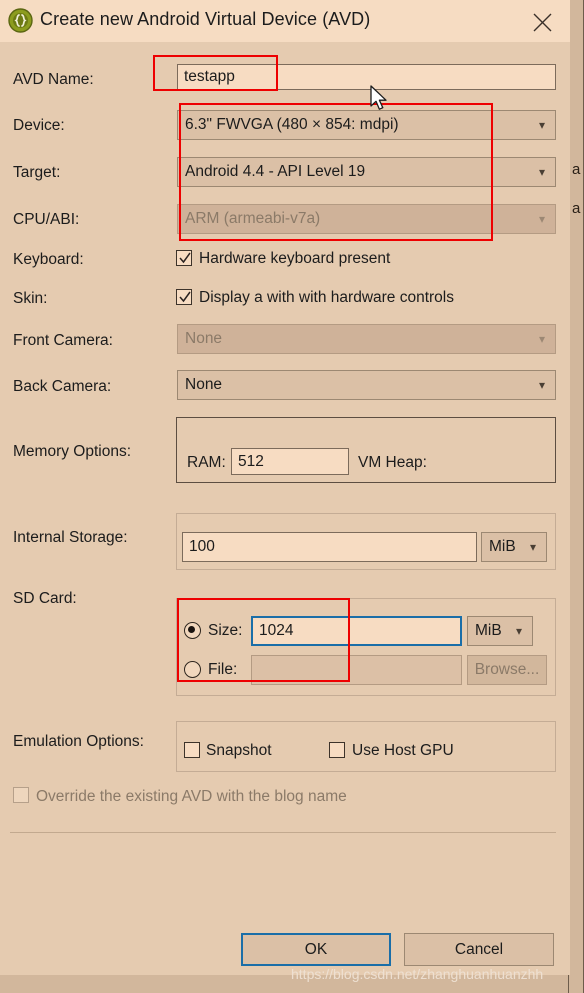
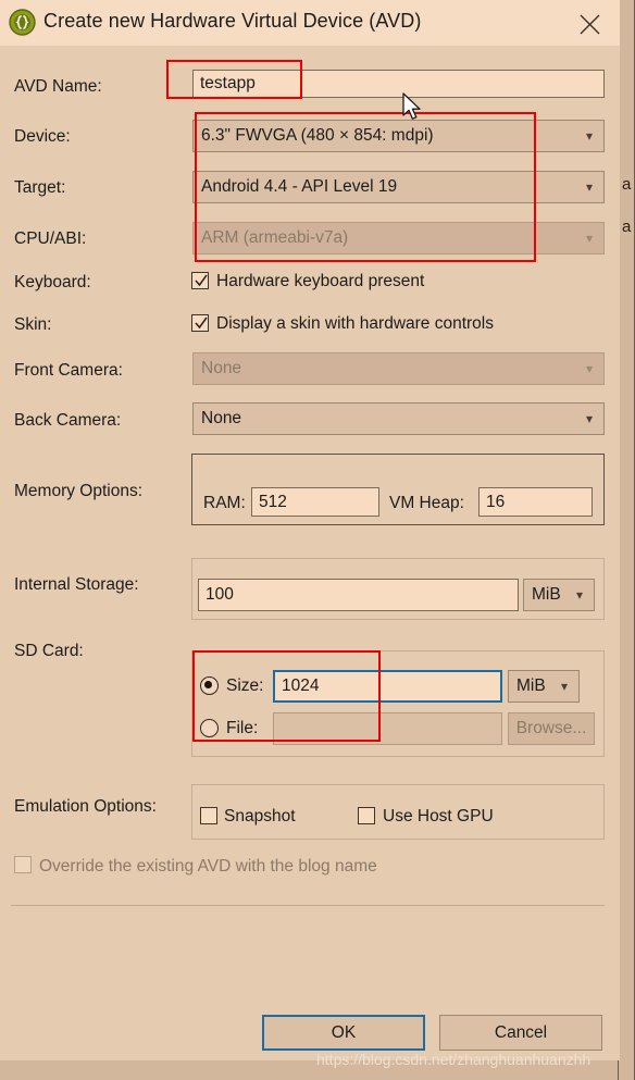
  a
  a
- Create new Android Virtual Device (AVD)
+ Create new Hardware Virtual Device (AVD)
  AVD Name:
  testapp
  Device:
  6.3" FWVGA (480 × 854: mdpi)
  ▾
  Target:
  Android 4.4 - API Level 19
  ▾
  CPU/ABI:
  ARM (armeabi-v7a)
  ▾
  Keyboard:
  Hardware keyboard present
  Skin:
- Display a with with hardware controls
+ Display a skin with hardware controls
  Front Camera:
  None
  ▾
  Back Camera:
  None
  ▾
  Memory Options:
  RAM:
  512
  VM Heap:
+ 16
  Internal Storage:
  100
  MiB
  ▾
  SD Card:
  Size:
  1024
  MiB
  ▾
  File:
  Browse...
  Emulation Options:
  Snapshot
  Use Host GPU
  Override the existing AVD with the blog name
  OK
  Cancel
  https://blog.csdn.net/zhanghuanhuanzhh
